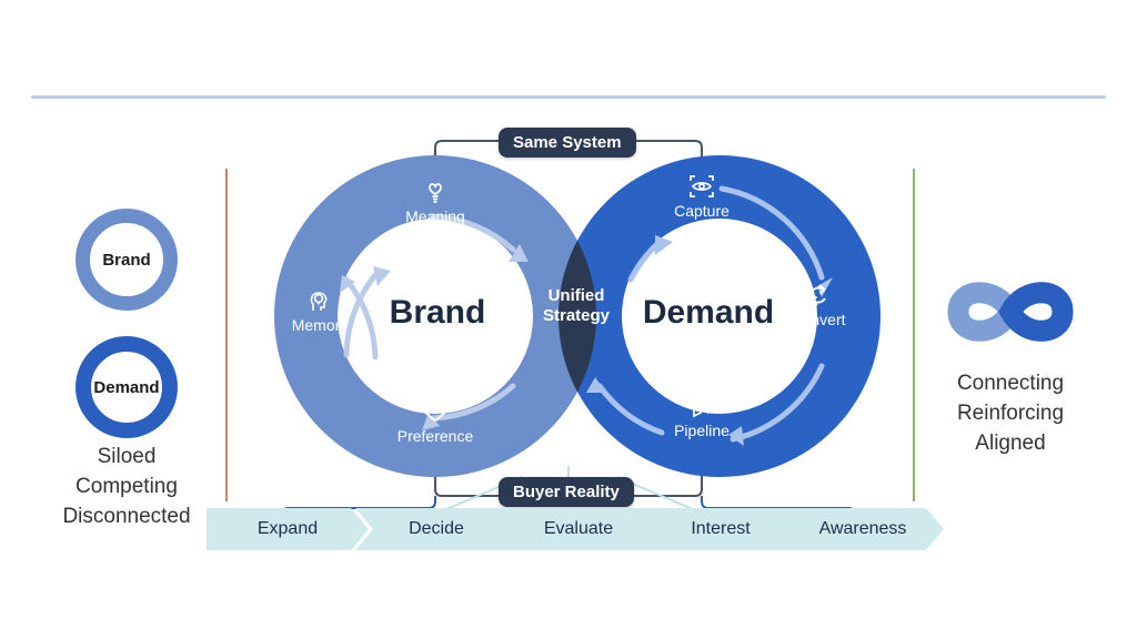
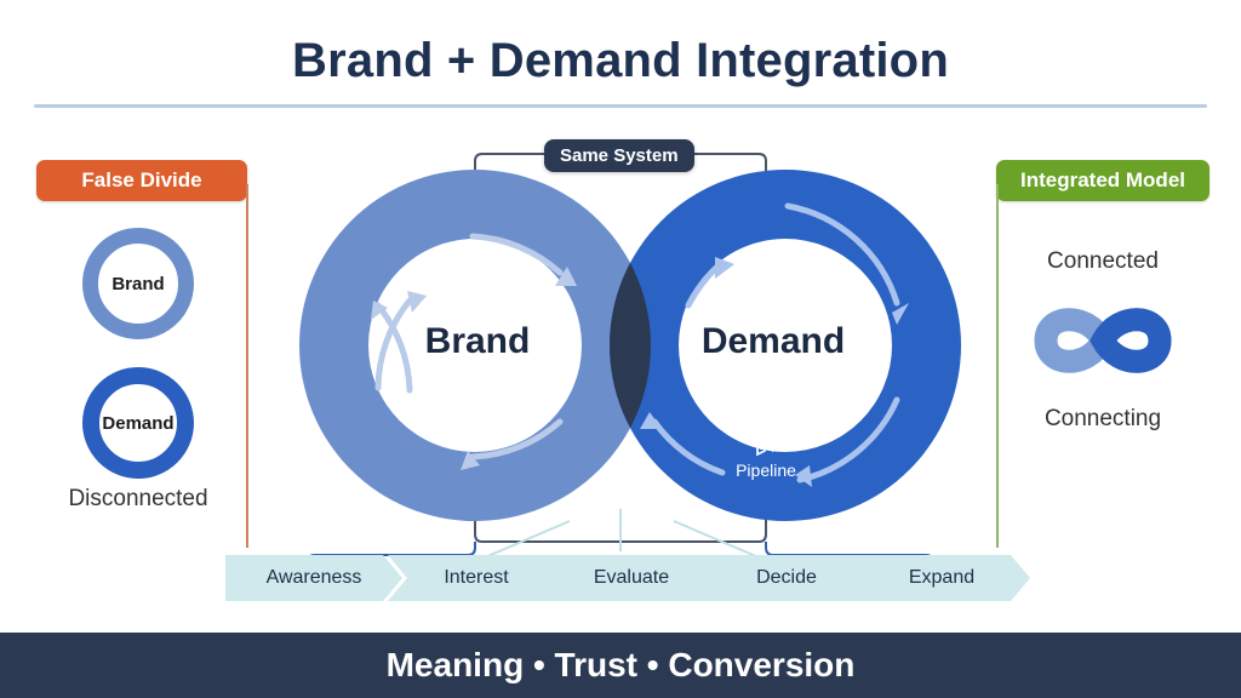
+ Brand + Demand Integration
+ False Divide
  Brand
  Demand
- Siloed
- Competing
  Disconnected
+ Integrated Model
+ Connected
  Connecting
- Reinforcing
- Aligned
  Brand
  Demand
- Unified
- Strategy
- Meaning
- Memory
- Preference
- Capture
- Convert
  Pipeline
  Same System
- Buyer Reality
- Expand
+ Awareness
- Decide
+ Interest
  Evaluate
- Interest
+ Decide
- Awareness
+ Expand
+ Meaning • Trust • Conversion
